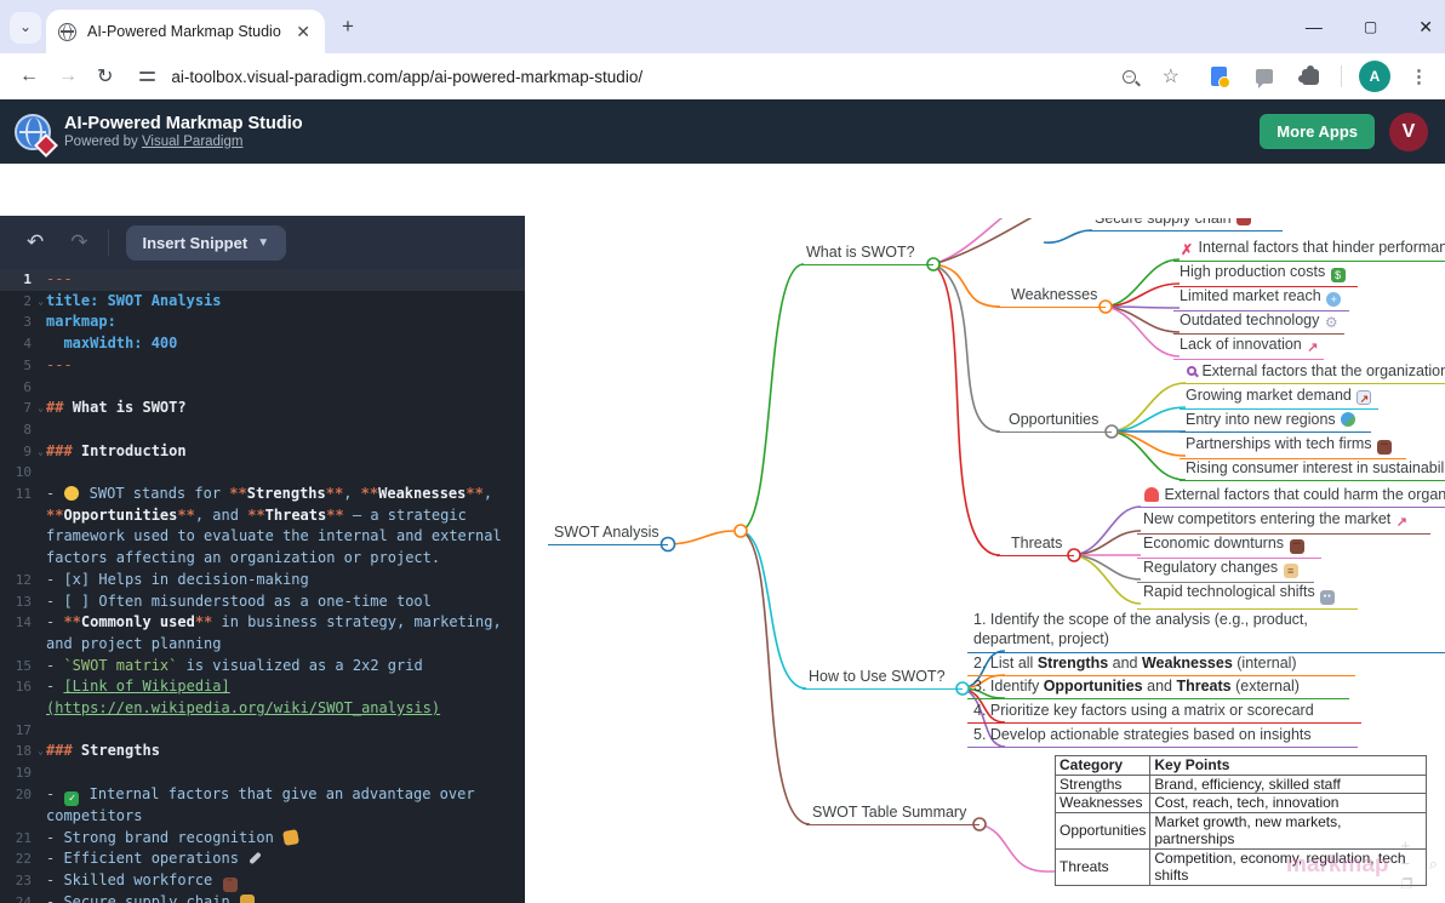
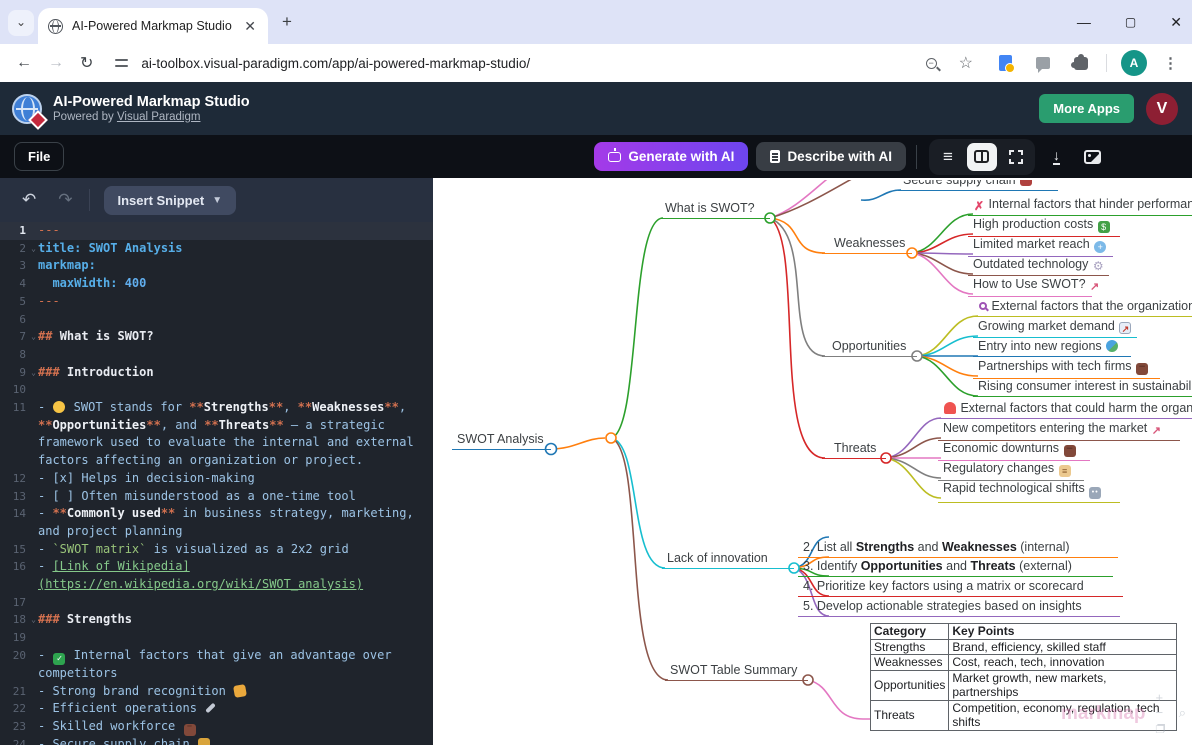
  ⌄
  AI-Powered Markmap Studio
  ✕
  +
  —
  ▢
  ✕
  ←
  →
  ↻
  ai-toolbox.visual-paradigm.com/app/ai-powered-markmap-studio/
  −
  ☆
  A
  ⋮
  AI-Powered Markmap Studio
  Powered by Visual Paradigm
  More Apps
  V
+ File
+ Generate with AI
+ Describe with AI
+ ≡
+ ↓
  ↶
  ↷
  Insert Snippet
  ▼
  1
  ---
  2
  ⌄
  title: SWOT Analysis
  3
  markmap:
  4
  maxWidth: 400
  5
  ---
  6
  7
  ⌄
  ## What is SWOT?
  8
  9
  ⌄
  ### Introduction
  10
  11
  - SWOT stands for **Strengths**, **Weaknesses**, **Opportunities**, and **Threats** — a strategic framework used to evaluate the internal and external factors affecting an organization or project.
  12
  - [x] Helps in decision-making
  13
  - [ ] Often misunderstood as a one-time tool
  14
  - **Commonly used** in business strategy, marketing, and project planning
  15
  - `SWOT matrix` is visualized as a 2x2 grid
  16
  - [Link of Wikipedia](https://en.wikipedia.org/wiki/SWOT_analysis)
  17
  18
  ⌄
  ### Strengths
  19
  20
  - Internal factors that give an advantage over competitors
  21
  - Strong brand recognition
  22
  - Efficient operations
  23
  - Skilled workforce
  24
  - Secure supply chain
  SWOT Analysis
  What is SWOT?
  Weaknesses
  Opportunities
  Threats
- How to Use SWOT?
+ Lack of innovation
  SWOT Table Summary
  Secure supply chain
  Internal factors that hinder performan
  High production costs
  Limited market reach
  Outdated technology
- Lack of innovation
+ How to Use SWOT?
  External factors that the organizatio
  Growing market demand
  Entry into new regions
  Partnerships with tech firms
  Rising consumer interest in sustainabil
  External factors that could harm the organ
  New competitors entering the market
  Economic downturns
  Regulatory changes
  Rapid technological shifts
- 1. Identify the scope of the analysis (e.g., product, department, project)
  2. List all Strengths and Weaknesses (internal)
  3. Identify Opportunities and Threats (external)
  4. Prioritize key factors using a matrix or scorecard
  5. Develop actionable strategies based on insights
  markmap
  + − ⌕ ❐
  Category	Key Points
  Strengths	Brand, efficiency, skilled staff
  Weaknesses	Cost, reach, tech, innovation
  Opportunities	Market growth, new markets, partnerships
  Threats	Competition, economy, regulation, tech shifts
